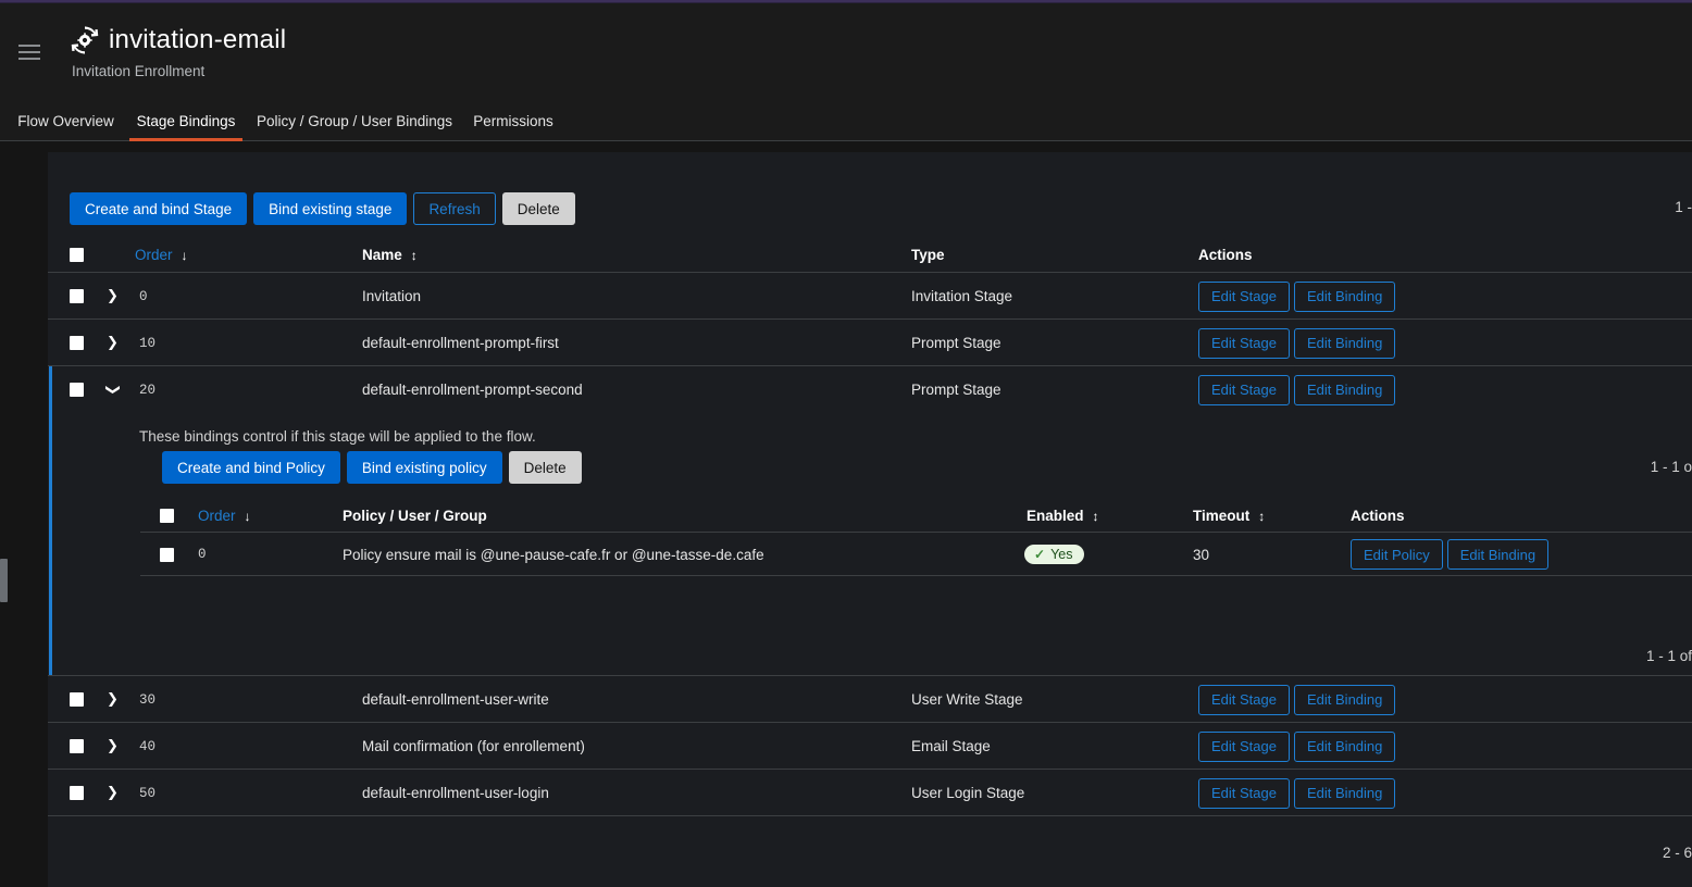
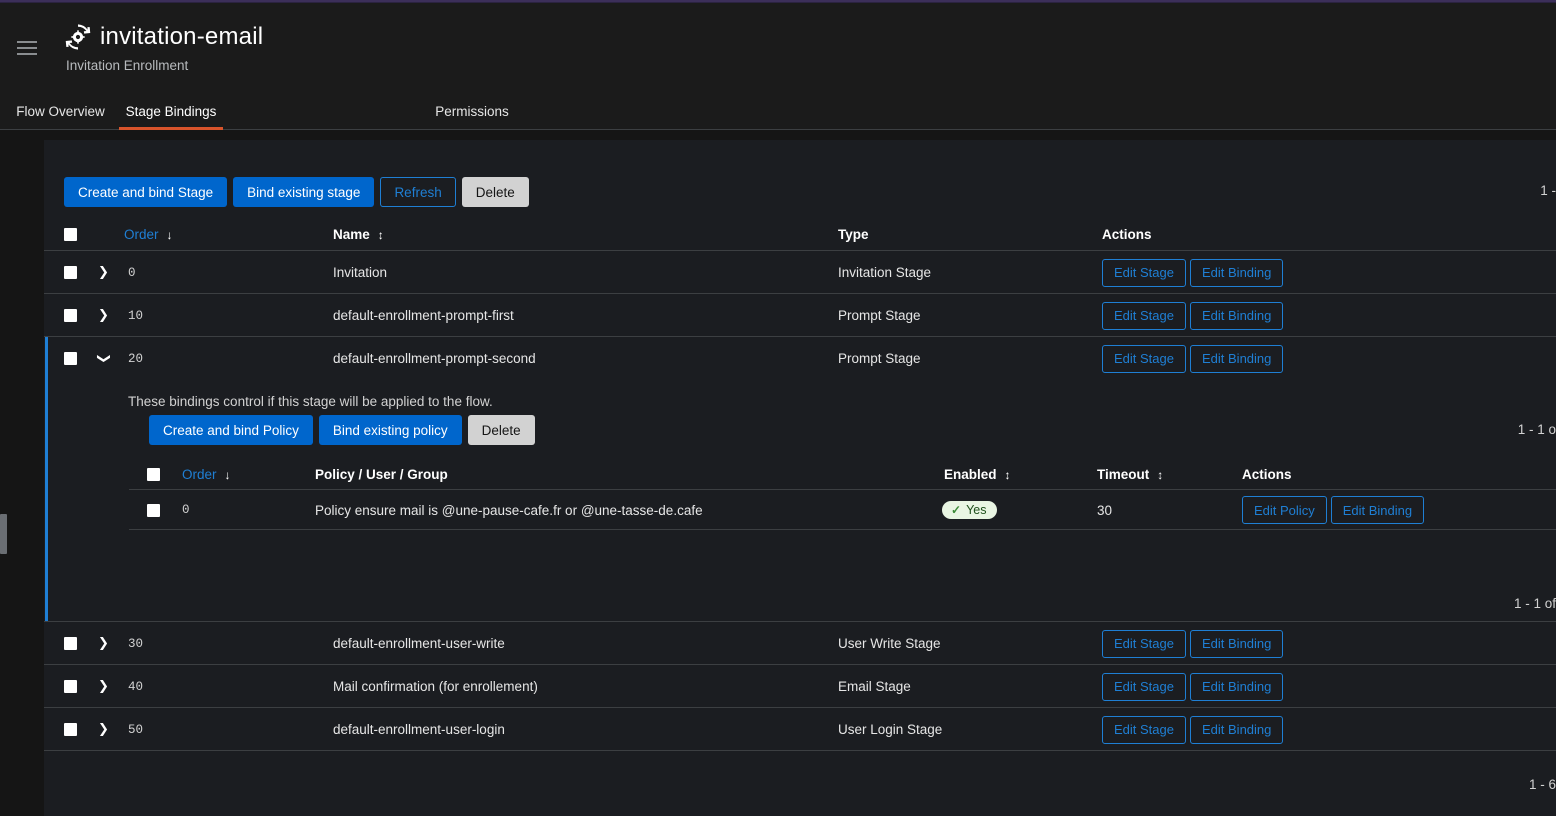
  invitation-email
  Invitation Enrollment
  Flow Overview
  Stage Bindings
- Policy / Group / User Bindings
  Permissions
  Create and bind Stage
  Bind existing stage
  Refresh
  Delete
  1 -
  Order
  ↓
  Name
  ↕
  Type
  Actions
  ❯
  0
  Invitation
  Invitation Stage
  Edit Stage
  Edit Binding
  ❯
  10
  default-enrollment-prompt-first
  Prompt Stage
  Edit Stage
  Edit Binding
  20
  default-enrollment-prompt-second
  Prompt Stage
  Edit Stage
  Edit Binding
  These bindings control if this stage will be applied to the flow.
  Create and bind Policy
  Bind existing policy
  Delete
  1 - 1 o
  Order
  ↓
  Policy / User / Group
  Enabled
  ↕
  Timeout
  ↕
  Actions
  0
  Policy ensure mail is @une-pause-cafe.fr or @une-tasse-de.cafe
  ✓
  Yes
  30
  Edit Policy
  Edit Binding
  1 - 1 of
  ❯
  30
  default-enrollment-user-write
  User Write Stage
  Edit Stage
  Edit Binding
  ❯
  40
  Mail confirmation (for enrollement)
  Email Stage
  Edit Stage
  Edit Binding
  ❯
  50
  default-enrollment-user-login
  User Login Stage
  Edit Stage
  Edit Binding
- 2 - 6
+ 1 - 6
